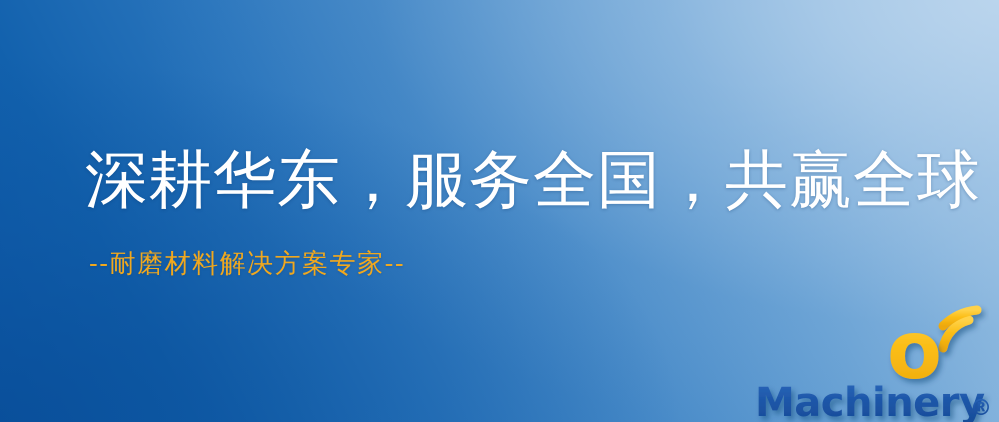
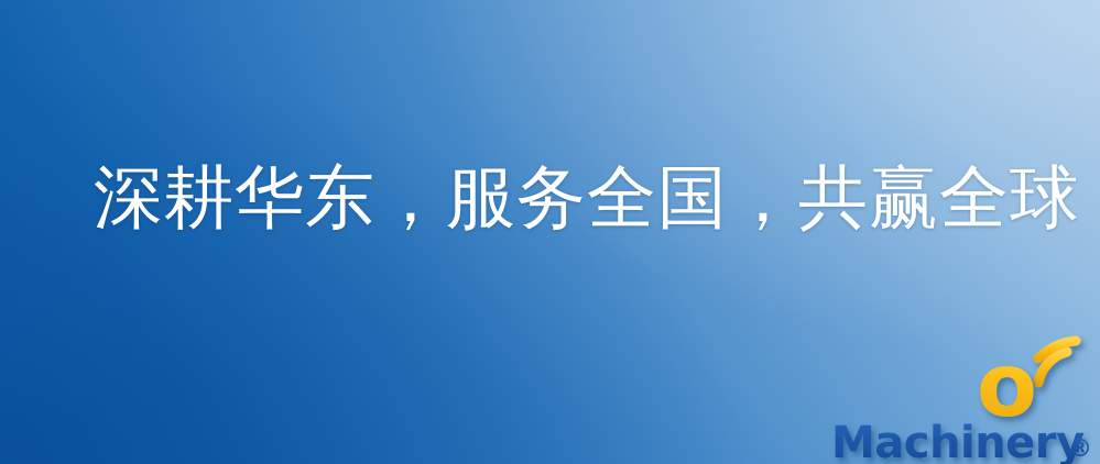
  深耕华东，服务全国，共赢全球
- --耐磨材料解决方案专家--
  o
  Machinery
  ®
